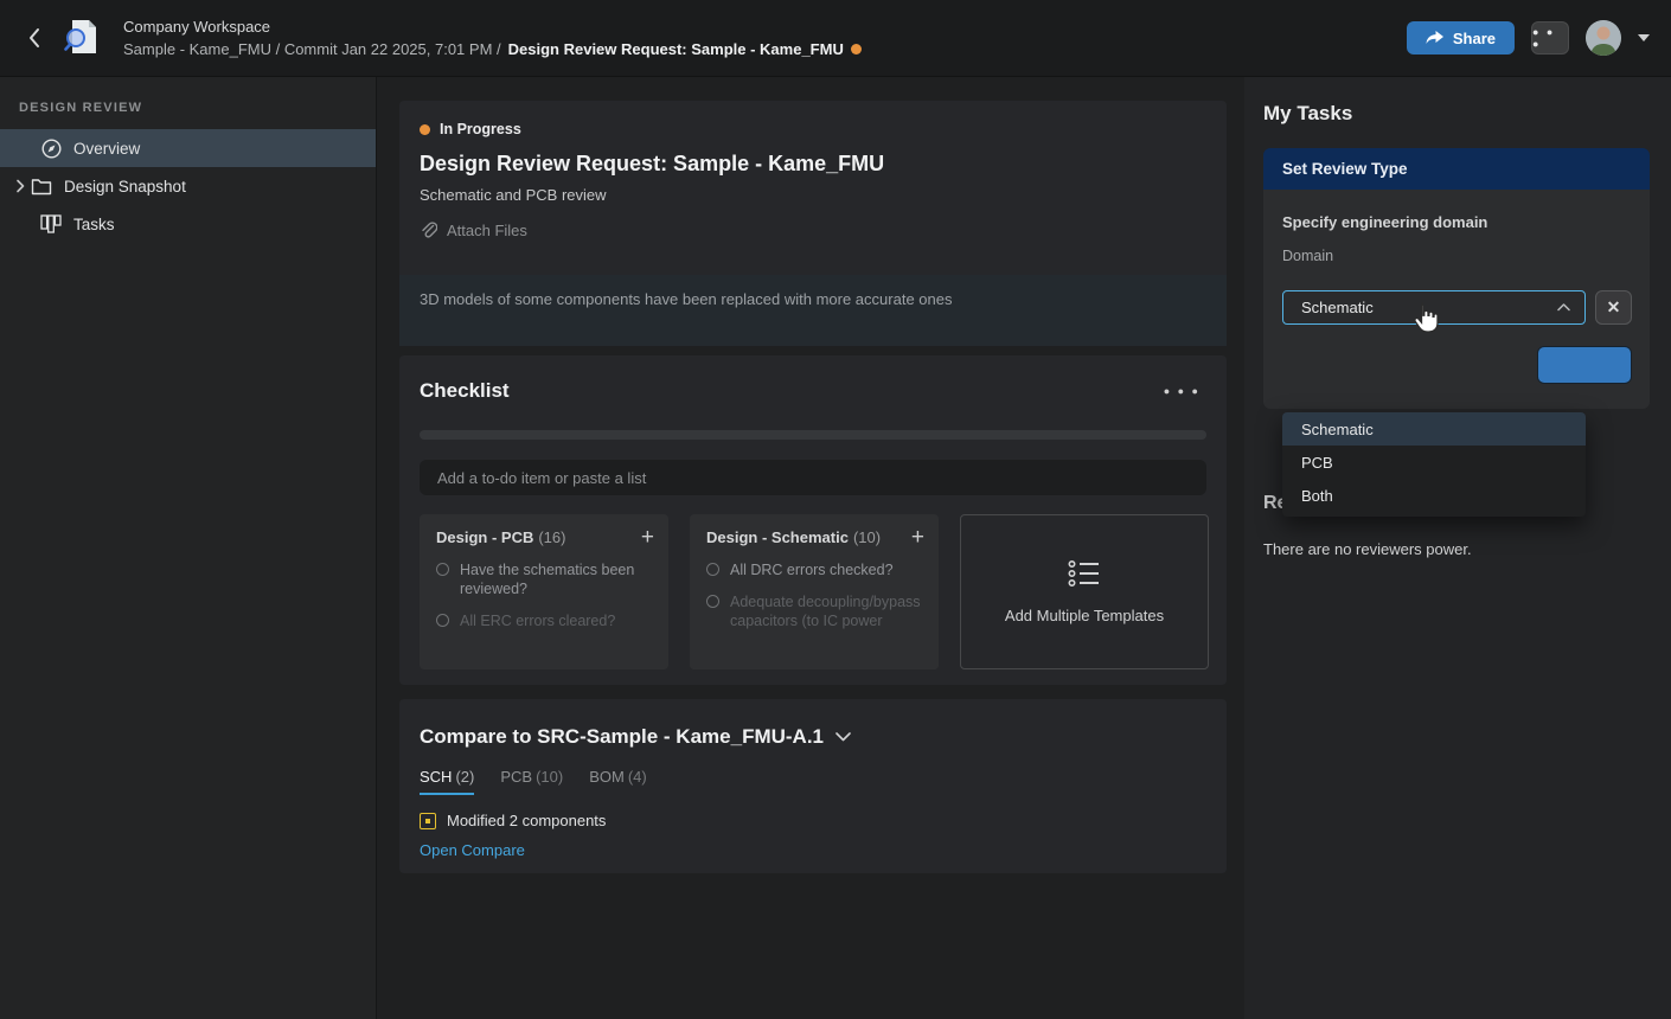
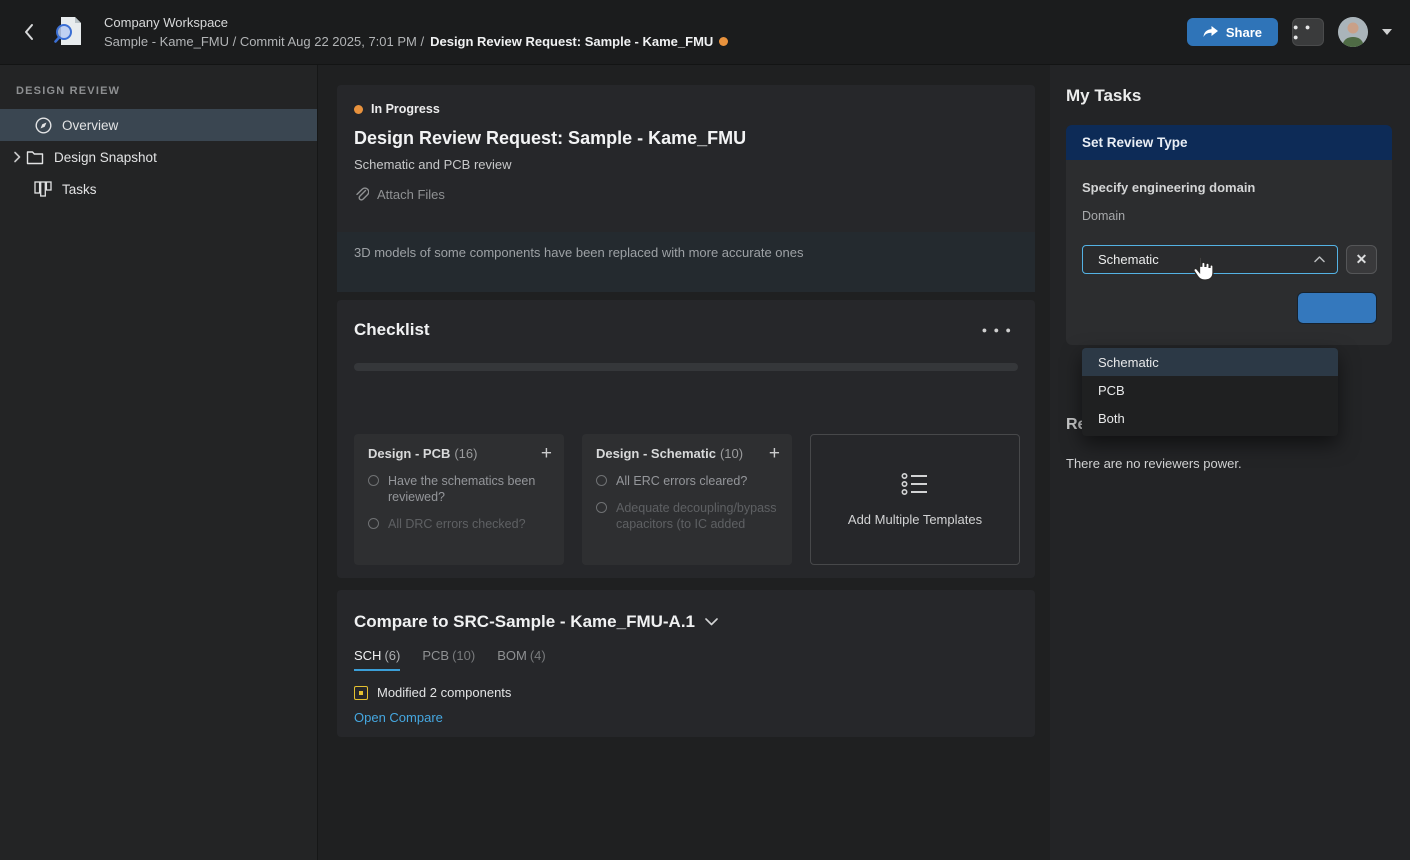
  Company Workspace
- Sample - Kame_FMU / Commit Jan 22 2025, 7:01 PM /
+ Sample - Kame_FMU / Commit Aug 22 2025, 7:01 PM /
  Design Review Request: Sample - Kame_FMU
  Share
  ● ● ●
  DESIGN REVIEW
  Overview
  Design Snapshot
  Tasks
  In Progress
  Design Review Request: Sample - Kame_FMU
  Schematic and PCB review
  Attach Files
  3D models of some components have been replaced with more accurate ones
  Checklist
  ● ● ●
- Add a to-do item or paste a list
  Design - PCB (16)
  +
  Have the schematics been reviewed?
- All ERC errors cleared?
+ All DRC errors checked?
  Design - Schematic (10)
  +
- All DRC errors checked?
+ All ERC errors cleared?
- Adequate decoupling/bypass capacitors (to IC power
+ Adequate decoupling/bypass capacitors (to IC added
  Add Multiple Templates
  Compare to SRC-Sample - Kame_FMU-A.1
- SCH (2)
+ SCH (6)
  PCB (10)
  BOM (4)
  Modified 2 components
  Open Compare
  My Tasks
  Set Review Type
  Specify engineering domain
  Domain
  Schematic
  ✕
  Schematic
  PCB
  Both
  There are no reviewers power.
